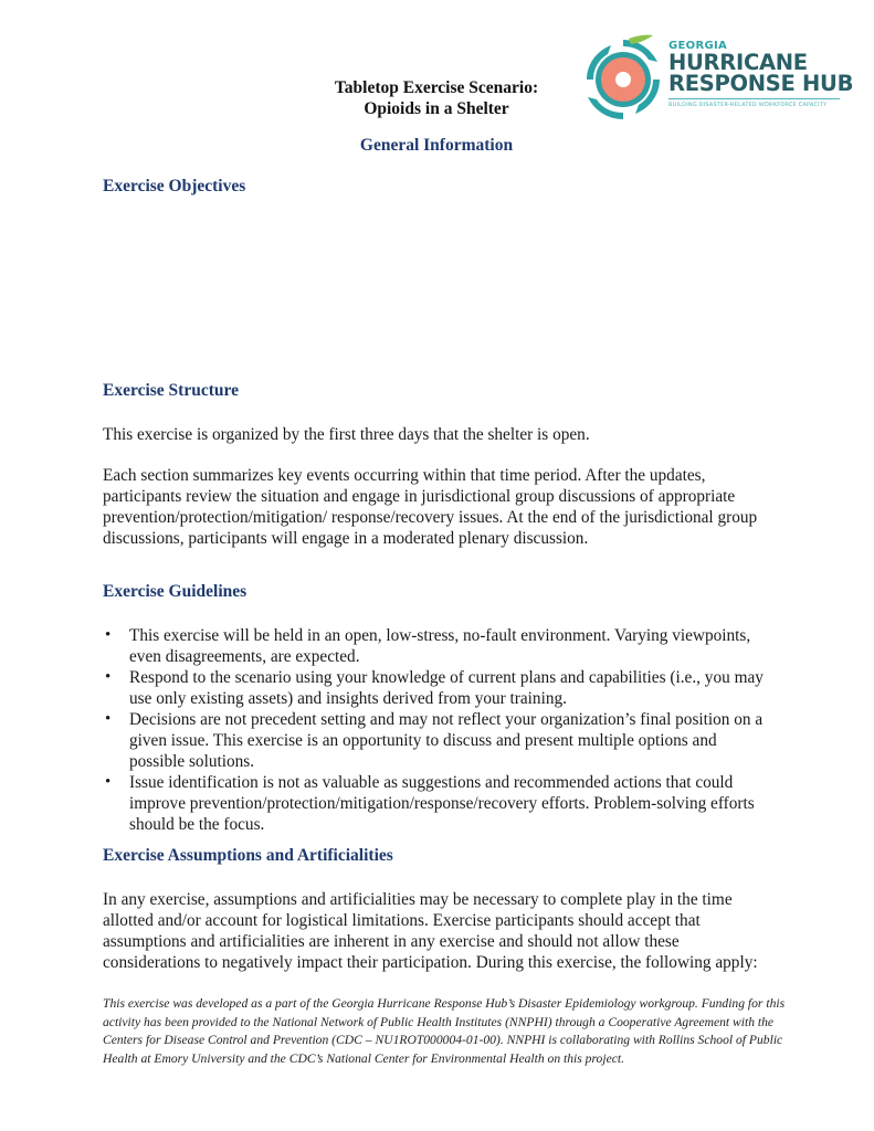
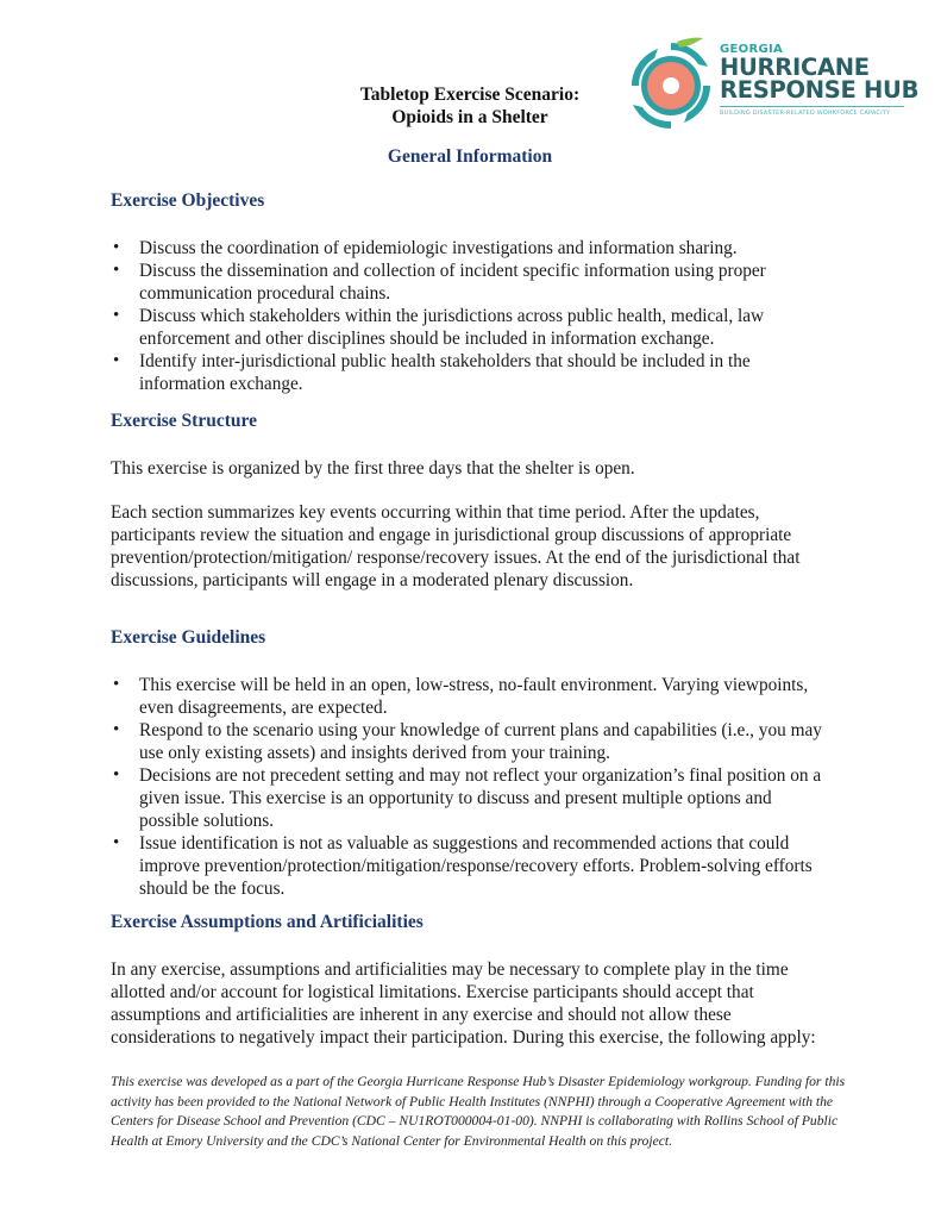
  GEORGIA
  HURRICANE
  RESPONSE HUB
  Tabletop Exercise Scenario:
  Opioids in a Shelter
  General Information
  Exercise Objectives
+ Discuss the coordination of epidemiologic investigations and information sharing.
+ Discuss the dissemination and collection of incident specific information using proper communication procedural chains.
+ Discuss which stakeholders within the jurisdictions across public health, medical, law enforcement and other disciplines should be included in information exchange.
+ Identify inter-jurisdictional public health stakeholders that should be included in the information exchange.
  Exercise Structure
  This exercise is organized by the first three days that the shelter is open.
- Each section summarizes key events occurring within that time period. After the updates, participants review the situation and engage in jurisdictional group discussions of appropriate prevention/protection/mitigation/ response/recovery issues. At the end of the jurisdictional group discussions, participants will engage in a moderated plenary discussion.
+ Each section summarizes key events occurring within that time period. After the updates, participants review the situation and engage in jurisdictional group discussions of appropriate prevention/protection/mitigation/ response/recovery issues. At the end of the jurisdictional that discussions, participants will engage in a moderated plenary discussion.
  Exercise Guidelines
  This exercise will be held in an open, low-stress, no-fault environment. Varying viewpoints, even disagreements, are expected.
  Respond to the scenario using your knowledge of current plans and capabilities (i.e., you may use only existing assets) and insights derived from your training.
  Decisions are not precedent setting and may not reflect your organization’s final position on a given issue. This exercise is an opportunity to discuss and present multiple options and possible solutions.
  Issue identification is not as valuable as suggestions and recommended actions that could improve prevention/protection/mitigation/response/recovery efforts. Problem-solving efforts should be the focus.
  Exercise Assumptions and Artificialities
  In any exercise, assumptions and artificialities may be necessary to complete play in the time allotted and/or account for logistical limitations. Exercise participants should accept that assumptions and artificialities are inherent in any exercise and should not allow these considerations to negatively impact their participation. During this exercise, the following apply:
- This exercise was developed as a part of the Georgia Hurricane Response Hub’s Disaster Epidemiology workgroup. Funding for this activity has been provided to the National Network of Public Health Institutes (NNPHI) through a Cooperative Agreement with the Centers for Disease Control and Prevention (CDC – NU1ROT000004-01-00). NNPHI is collaborating with Rollins School of Public Health at Emory University and the CDC’s National Center for Environmental Health on this project.
+ This exercise was developed as a part of the Georgia Hurricane Response Hub’s Disaster Epidemiology workgroup. Funding for this activity has been provided to the National Network of Public Health Institutes (NNPHI) through a Cooperative Agreement with the Centers for Disease School and Prevention (CDC – NU1ROT000004-01-00). NNPHI is collaborating with Rollins School of Public Health at Emory University and the CDC’s National Center for Environmental Health on this project.
